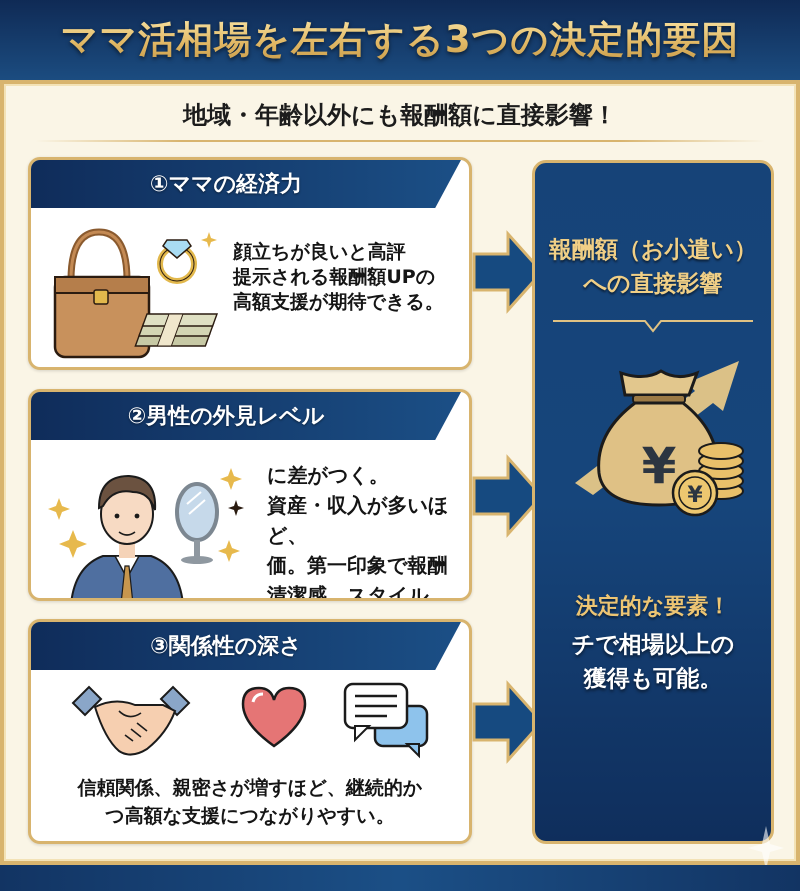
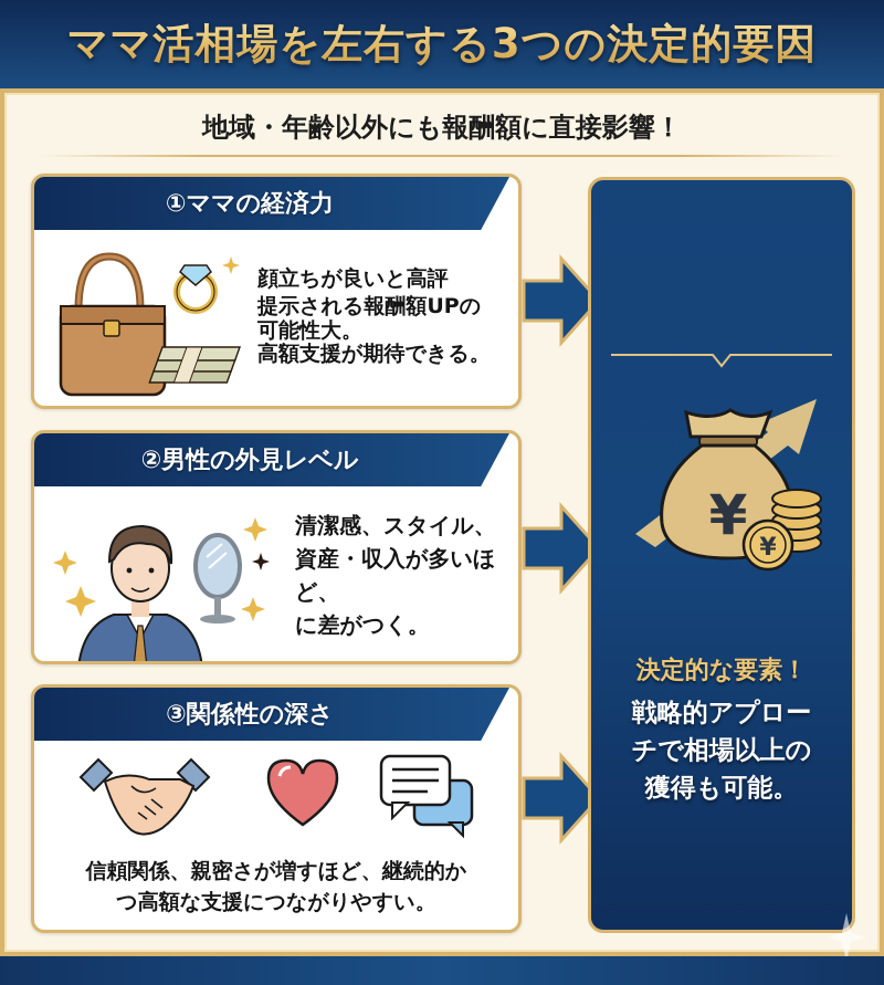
  ママ活相場を左右する3つの決定的要因
  地域・年齢以外にも報酬額に直接影響！
  ①ママの経済力
  顔立ちが良いと高評
  提示される報酬額UPの
+ 可能性大。
  高額支援が期待できる。
  ②男性の外見レベル
- に差がつく。
+ 清潔感、スタイル、
  資産・収入が多いほど、
- 価。第一印象で報酬
- 清潔感、スタイル、
+ に差がつく。
  ③関係性の深さ
  信頼関係、親密さが増すほど、継続的か
  つ高額な支援につながりやすい。
- 報酬額（お小遣い）
- への直接影響
  ¥
  ¥
  決定的な要素！
+ 戦略的アプロー
  チで相場以上の
  獲得も可能。
